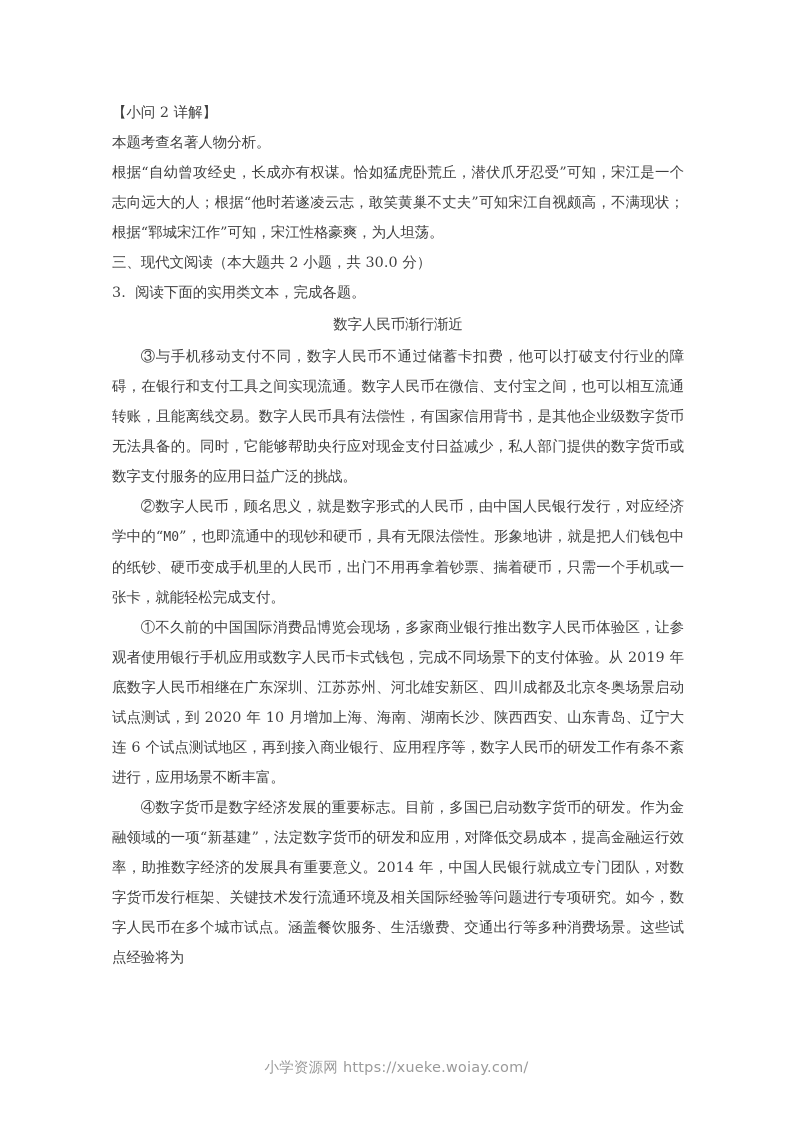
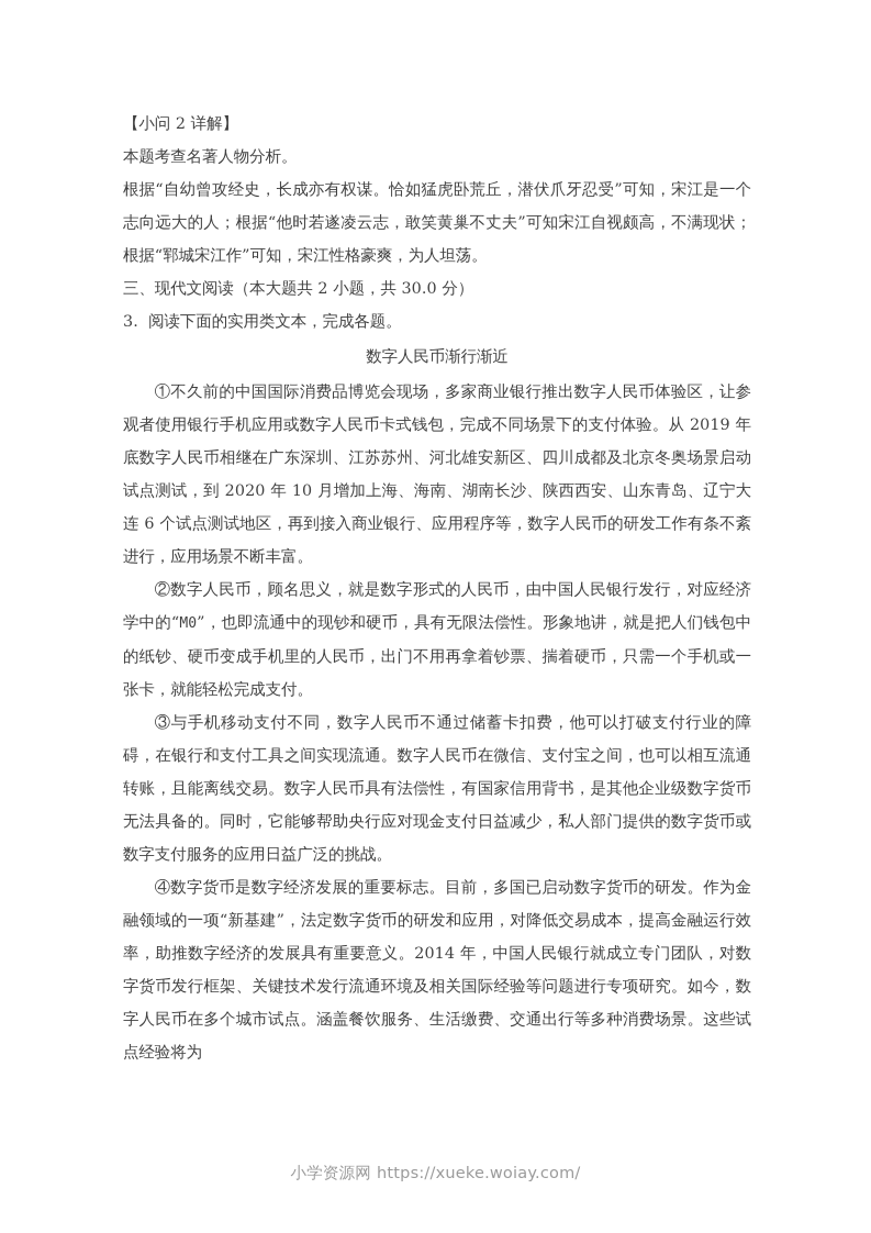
  【小问 2 详解】
  本题考查名著人物分析。
  根据“自幼曾攻经史，长成亦有权谋。恰如猛虎卧荒丘，潜伏爪牙忍受”可知，宋江是一个志向远大的人；根据“他时若遂凌云志，敢笑黄巢不丈夫”可知宋江自视颇高，不满现状；根据“郓城宋江作”可知，宋江性格豪爽，为人坦荡。
  三、现代文阅读（本大题共 2 小题，共 30.0 分）
  3. 阅读下面的实用类文本，完成各题。
  数字人民币渐行渐近
- ③与手机移动支付不同，数字人民币不通过储蓄卡扣费，他可以打破支付行业的障碍，在银行和支付工具之间实现流通。数字人民币在微信、支付宝之间，也可以相互流通转账，且能离线交易。数字人民币具有法偿性，有国家信用背书，是其他企业级数字货币无法具备的。同时，它能够帮助央行应对现金支付日益减少，私人部门提供的数字货币或数字支付服务的应用日益广泛的挑战。
+ ①不久前的中国国际消费品博览会现场，多家商业银行推出数字人民币体验区，让参观者使用银行手机应用或数字人民币卡式钱包，完成不同场景下的支付体验。从 2019 年底数字人民币相继在广东深圳、江苏苏州、河北雄安新区、四川成都及北京冬奥场景启动试点测试，到 2020 年 10 月增加上海、海南、湖南长沙、陕西西安、山东青岛、辽宁大连 6 个试点测试地区，再到接入商业银行、应用程序等，数字人民币的研发工作有条不紊进行，应用场景不断丰富。
  ②数字人民币，顾名思义，就是数字形式的人民币，由中国人民银行发行，对应经济学中的“M0”，也即流通中的现钞和硬币，具有无限法偿性。形象地讲，就是把人们钱包中的纸钞、硬币变成手机里的人民币，出门不用再拿着钞票、揣着硬币，只需一个手机或一张卡，就能轻松完成支付。
- ①不久前的中国国际消费品博览会现场，多家商业银行推出数字人民币体验区，让参观者使用银行手机应用或数字人民币卡式钱包，完成不同场景下的支付体验。从 2019 年底数字人民币相继在广东深圳、江苏苏州、河北雄安新区、四川成都及北京冬奥场景启动试点测试，到 2020 年 10 月增加上海、海南、湖南长沙、陕西西安、山东青岛、辽宁大连 6 个试点测试地区，再到接入商业银行、应用程序等，数字人民币的研发工作有条不紊进行，应用场景不断丰富。
+ ③与手机移动支付不同，数字人民币不通过储蓄卡扣费，他可以打破支付行业的障碍，在银行和支付工具之间实现流通。数字人民币在微信、支付宝之间，也可以相互流通转账，且能离线交易。数字人民币具有法偿性，有国家信用背书，是其他企业级数字货币无法具备的。同时，它能够帮助央行应对现金支付日益减少，私人部门提供的数字货币或数字支付服务的应用日益广泛的挑战。
  ④数字货币是数字经济发展的重要标志。目前，多国已启动数字货币的研发。作为金融领域的一项“新基建”，法定数字货币的研发和应用，对降低交易成本，提高金融运行效率，助推数字经济的发展具有重要意义。2014 年，中国人民银行就成立专门团队，对数字货币发行框架、关键技术发行流通环境及相关国际经验等问题进行专项研究。如今，数字人民币在多个城市试点。涵盖餐饮服务、生活缴费、交通出行等多种消费场景。这些试点经验将为
  小学资源网 https://xueke.woiay.com/
